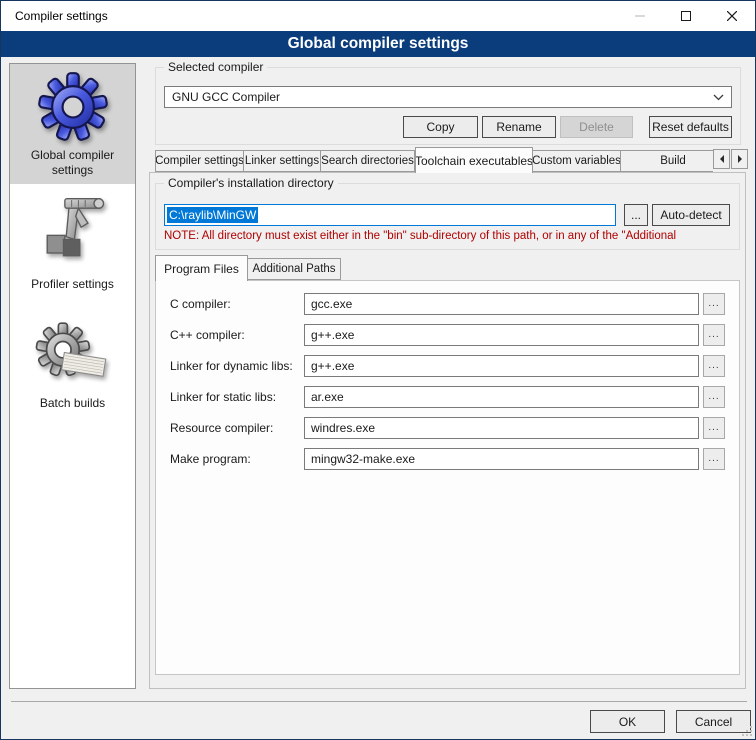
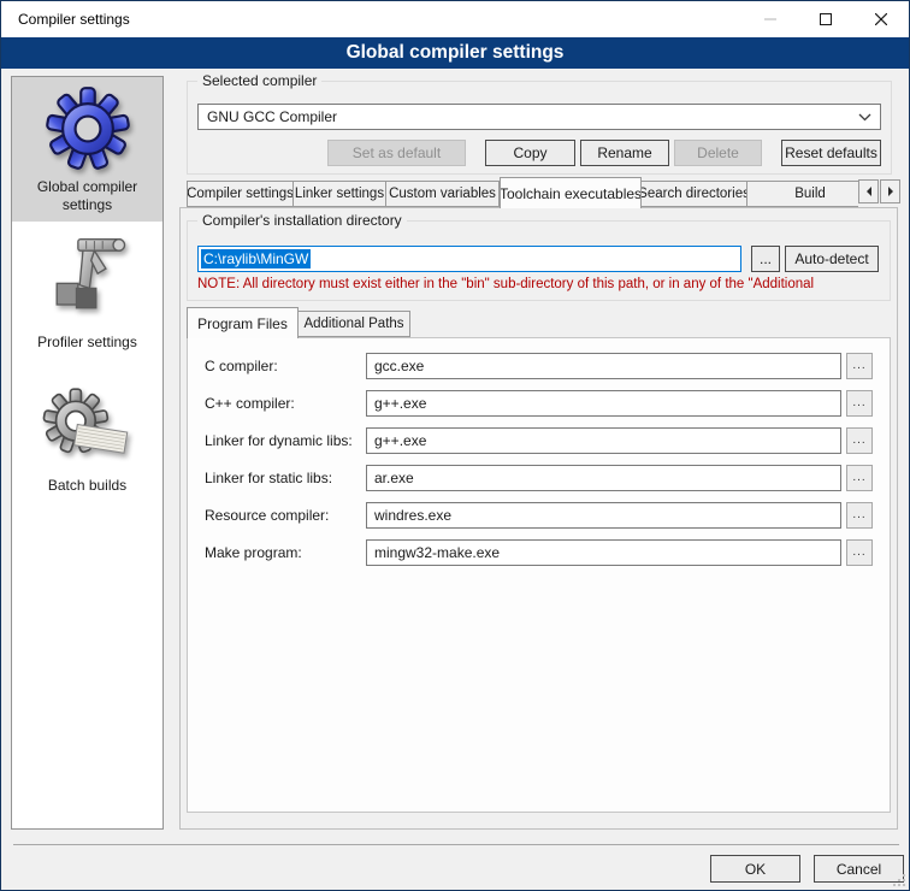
  Compiler settings
  Global compiler settings
  Global compiler settings
  Profiler settings
  Batch builds
  Selected compiler
  GNU GCC Compiler
+ Set as default
  Copy
  Rename
  Delete
  Reset defaults
  Compiler settings
  Linker settings
- Search directories
+ Custom variables
  Toolchain executables
- Custom variables
+ Search directories
  Build
  Compiler's installation directory
  C:\raylib\MinGW
  ...
  Auto-detect
  NOTE: All directory must exist either in the "bin" sub-directory of this path, or in any of the "Additional
  Program Files
  Additional Paths
  C compiler:
  gcc.exe
  ...
  C++ compiler:
  g++.exe
  ...
  Linker for dynamic libs:
  g++.exe
  ...
  Linker for static libs:
  ar.exe
  ...
  Resource compiler:
  windres.exe
  ...
  Make program:
  mingw32-make.exe
  ...
  OK
  Cancel
